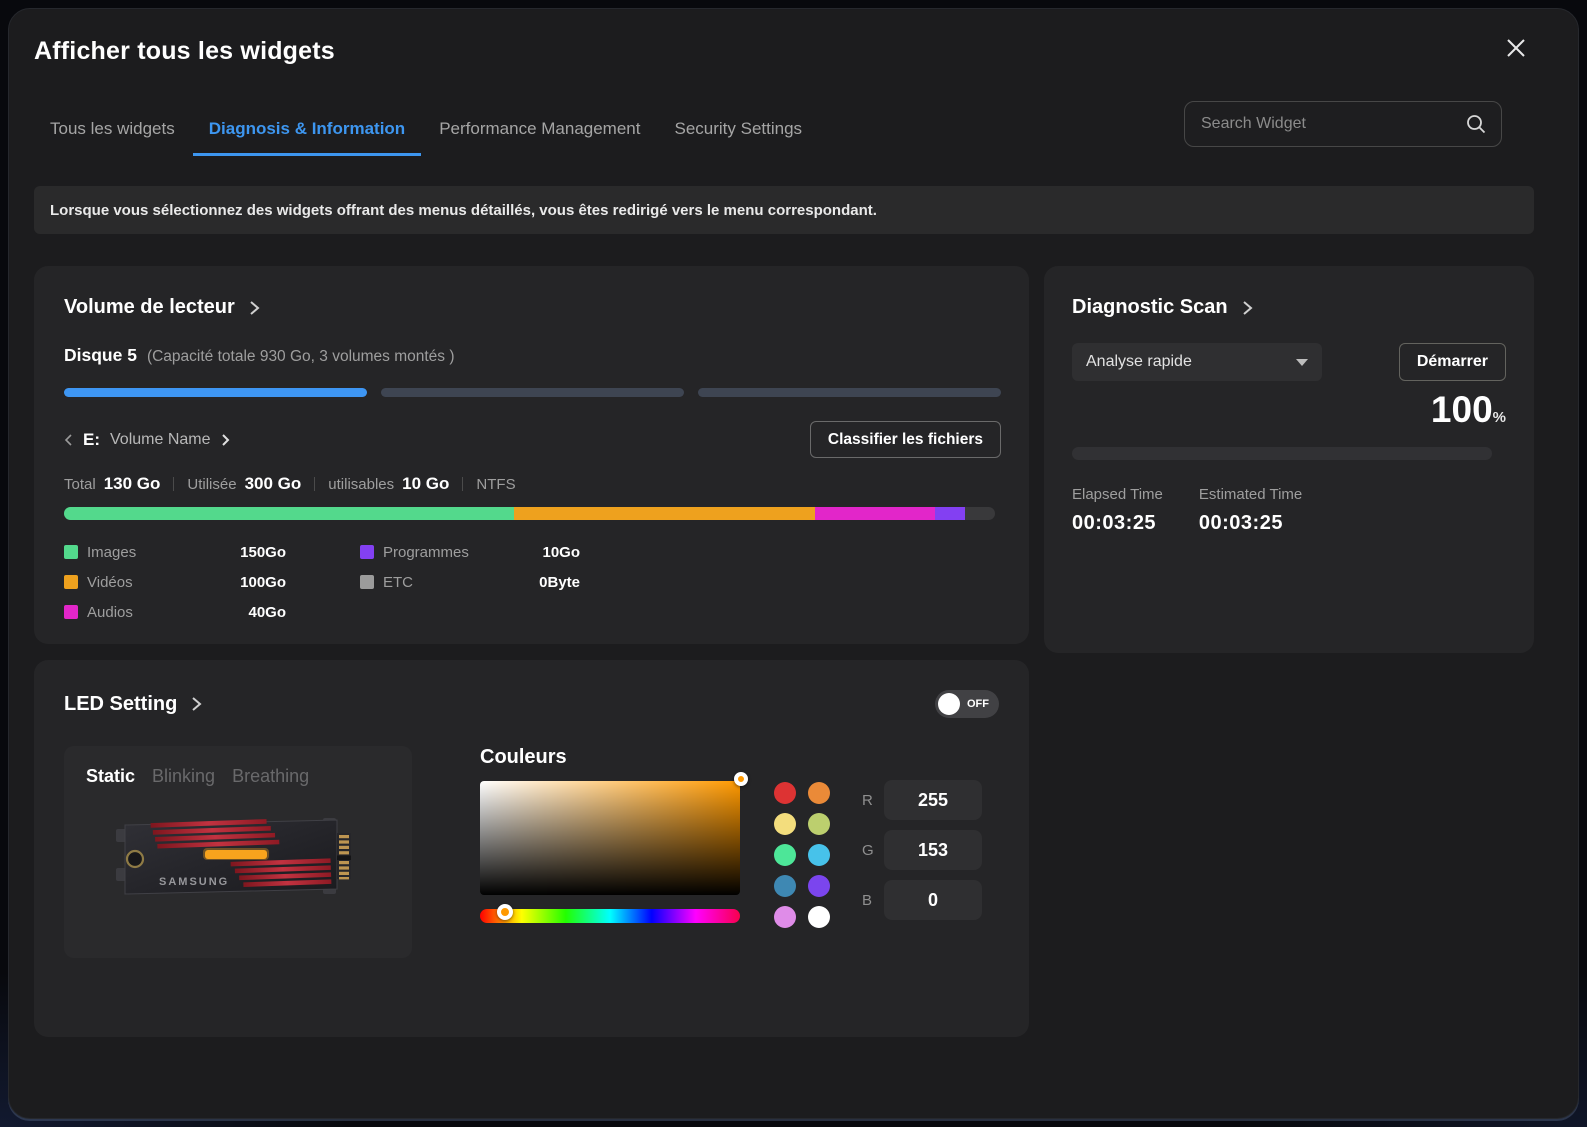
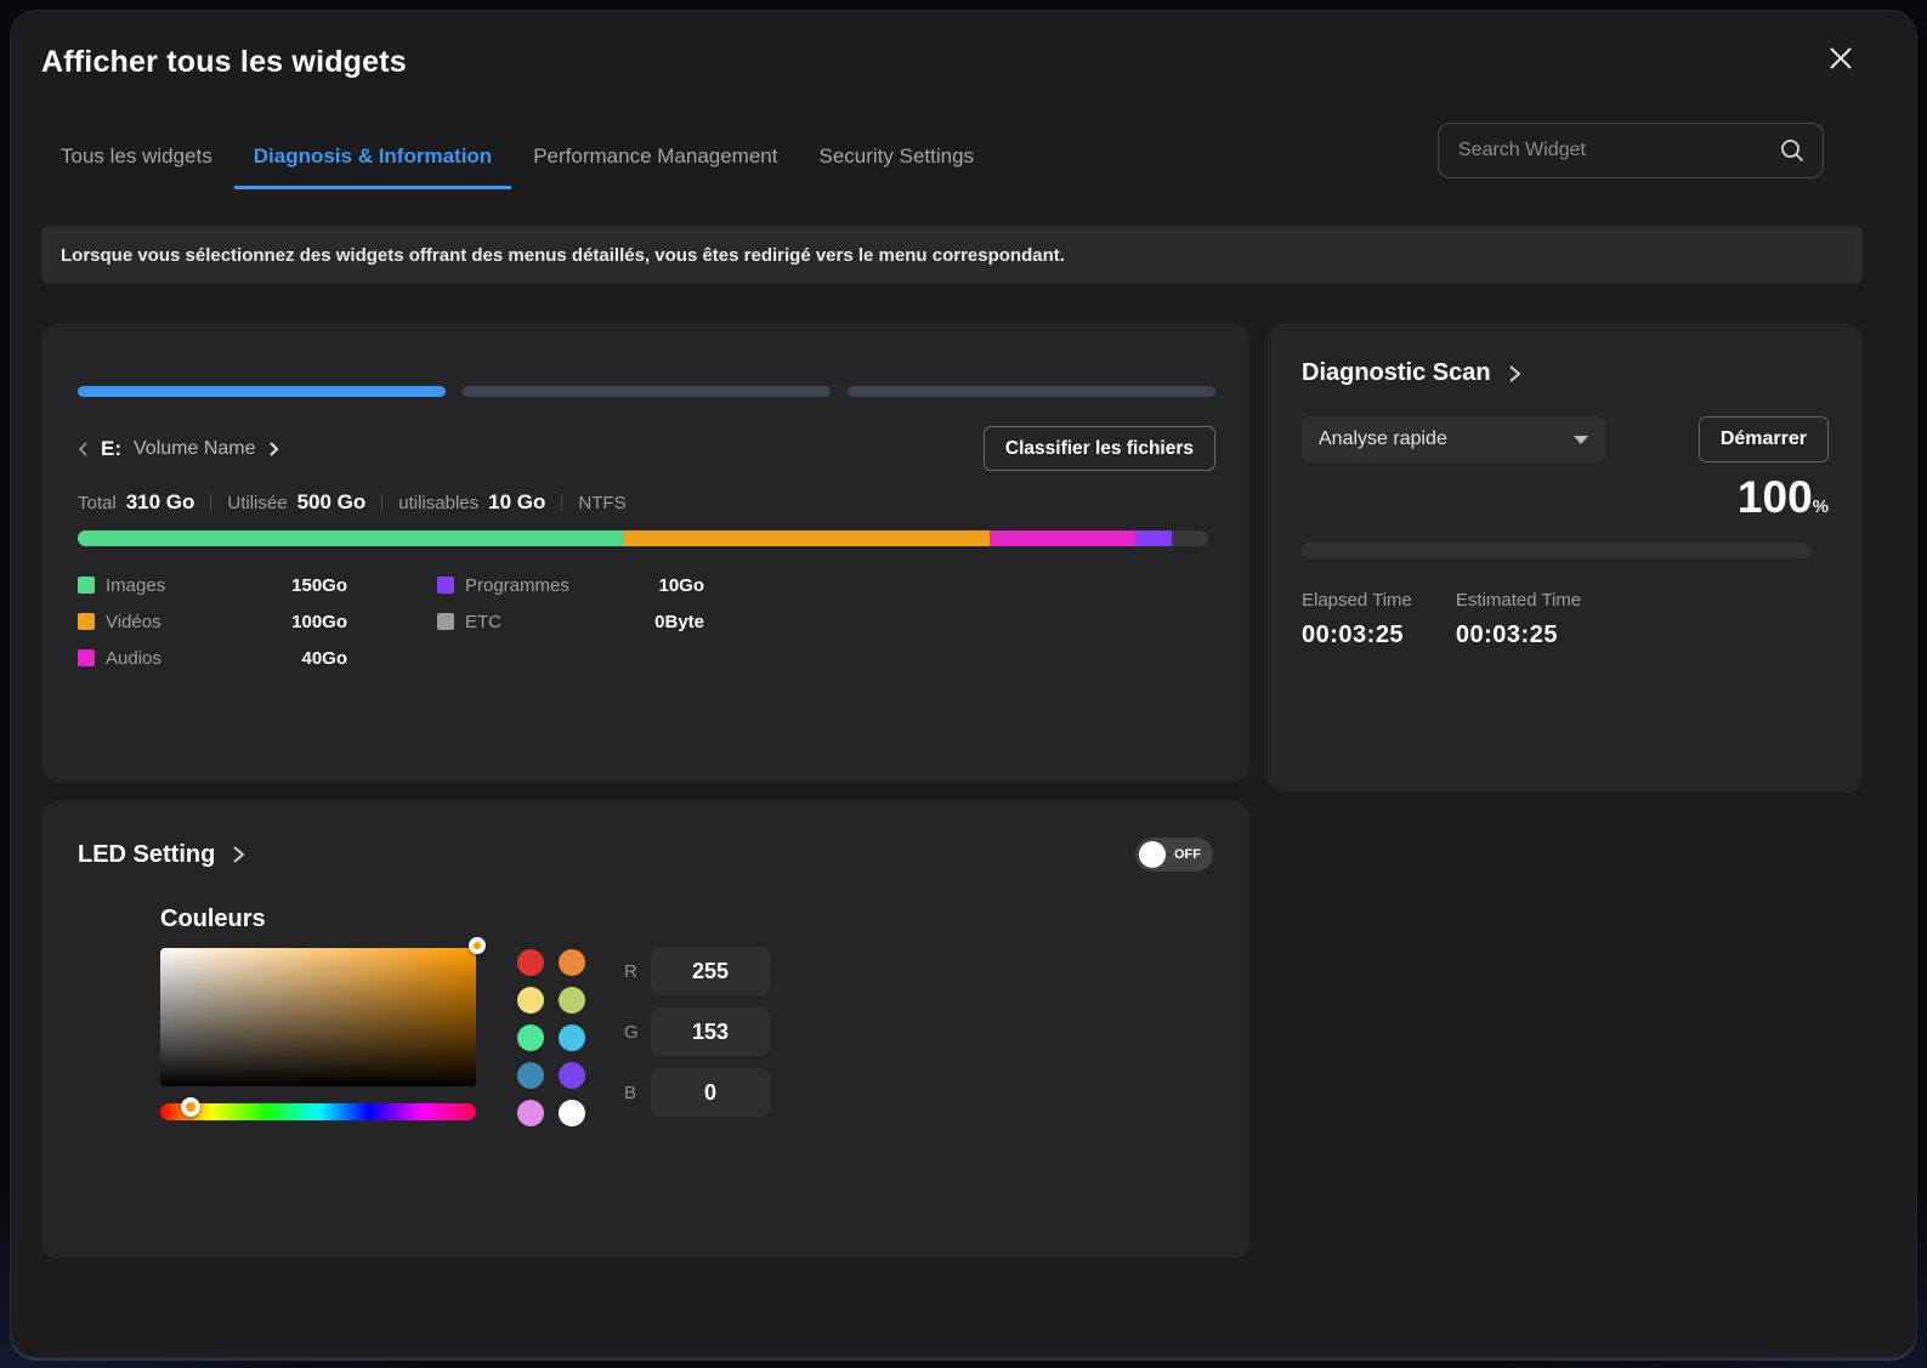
  Afficher tous les widgets
  Tous les widgets
  Diagnosis & Information
  Performance Management
  Security Settings
  Search Widget
  Lorsque vous sélectionnez des widgets offrant des menus détaillés, vous êtes redirigé vers le menu correspondant.
- Volume de lecteur
- Disque 5
- (Capacité totale 930 Go, 3 volumes montés )
  E:
  Volume Name
  Classifier les fichiers
  Total
- 130 Go
+ 310 Go
  Utilisée
- 300 Go
+ 500 Go
  utilisables
  10 Go
  NTFS
  Images
  150Go
  Vidéos
  100Go
  Audios
  40Go
  Programmes
  10Go
  ETC
  0Byte
  Diagnostic Scan
  Analyse rapide
  Démarrer
  100%
  Elapsed Time
  00:03:25
  Estimated Time
  00:03:25
  LED Setting
  OFF
- Static
- Blinking
- Breathing
- SAMSUNG
  Couleurs
  R
  255
  G
  153
  B
  0
